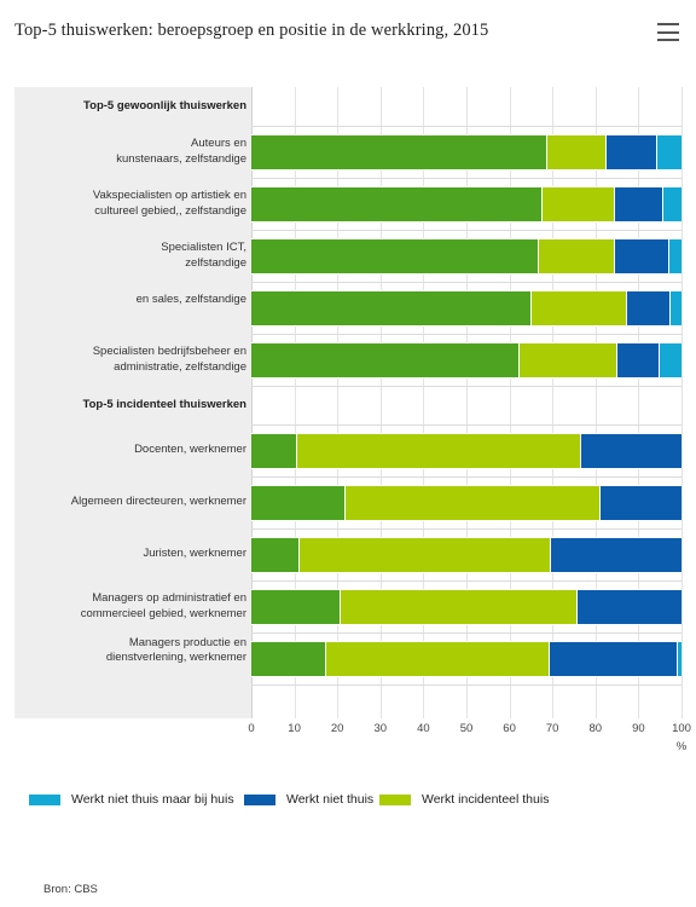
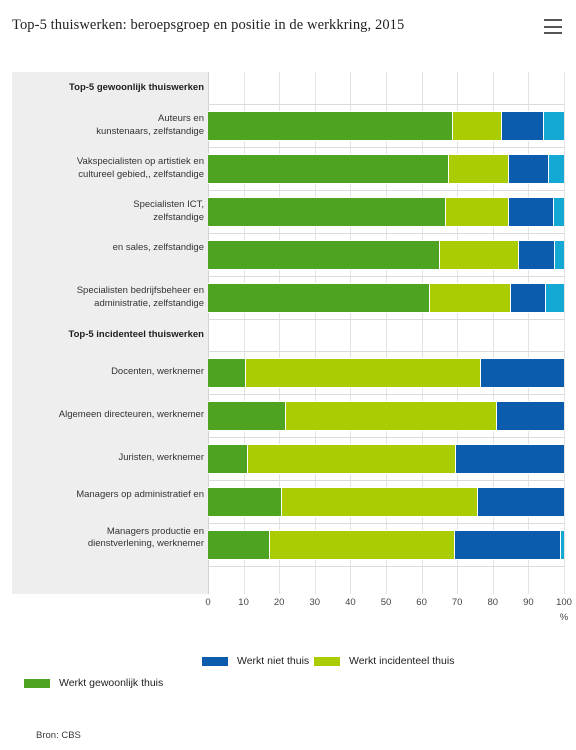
  Top-5 thuiswerken: beroepsgroep en positie in de werkkring, 2015
  Top-5 gewoonlijk thuiswerken
  Auteurs en
  kunstenaars, zelfstandige
  Vakspecialisten op artistiek en
  cultureel gebied,, zelfstandige
  Specialisten ICT,
  zelfstandige
  en sales, zelfstandige
  Specialisten bedrijfsbeheer en
  administratie, zelfstandige
  Top-5 incidenteel thuiswerken
  Docenten, werknemer
  Algemeen directeuren, werknemer
  Juristen, werknemer
  Managers op administratief en
- commercieel gebied, werknemer
  Managers productie en
  dienstverlening, werknemer
  0
  10
  20
  30
  40
  50
  60
  70
  80
  90
  100
  %
- Werkt niet thuis maar bij huis
  Werkt niet thuis
  Werkt incidenteel thuis
+ Werkt gewoonlijk thuis
  Bron: CBS
